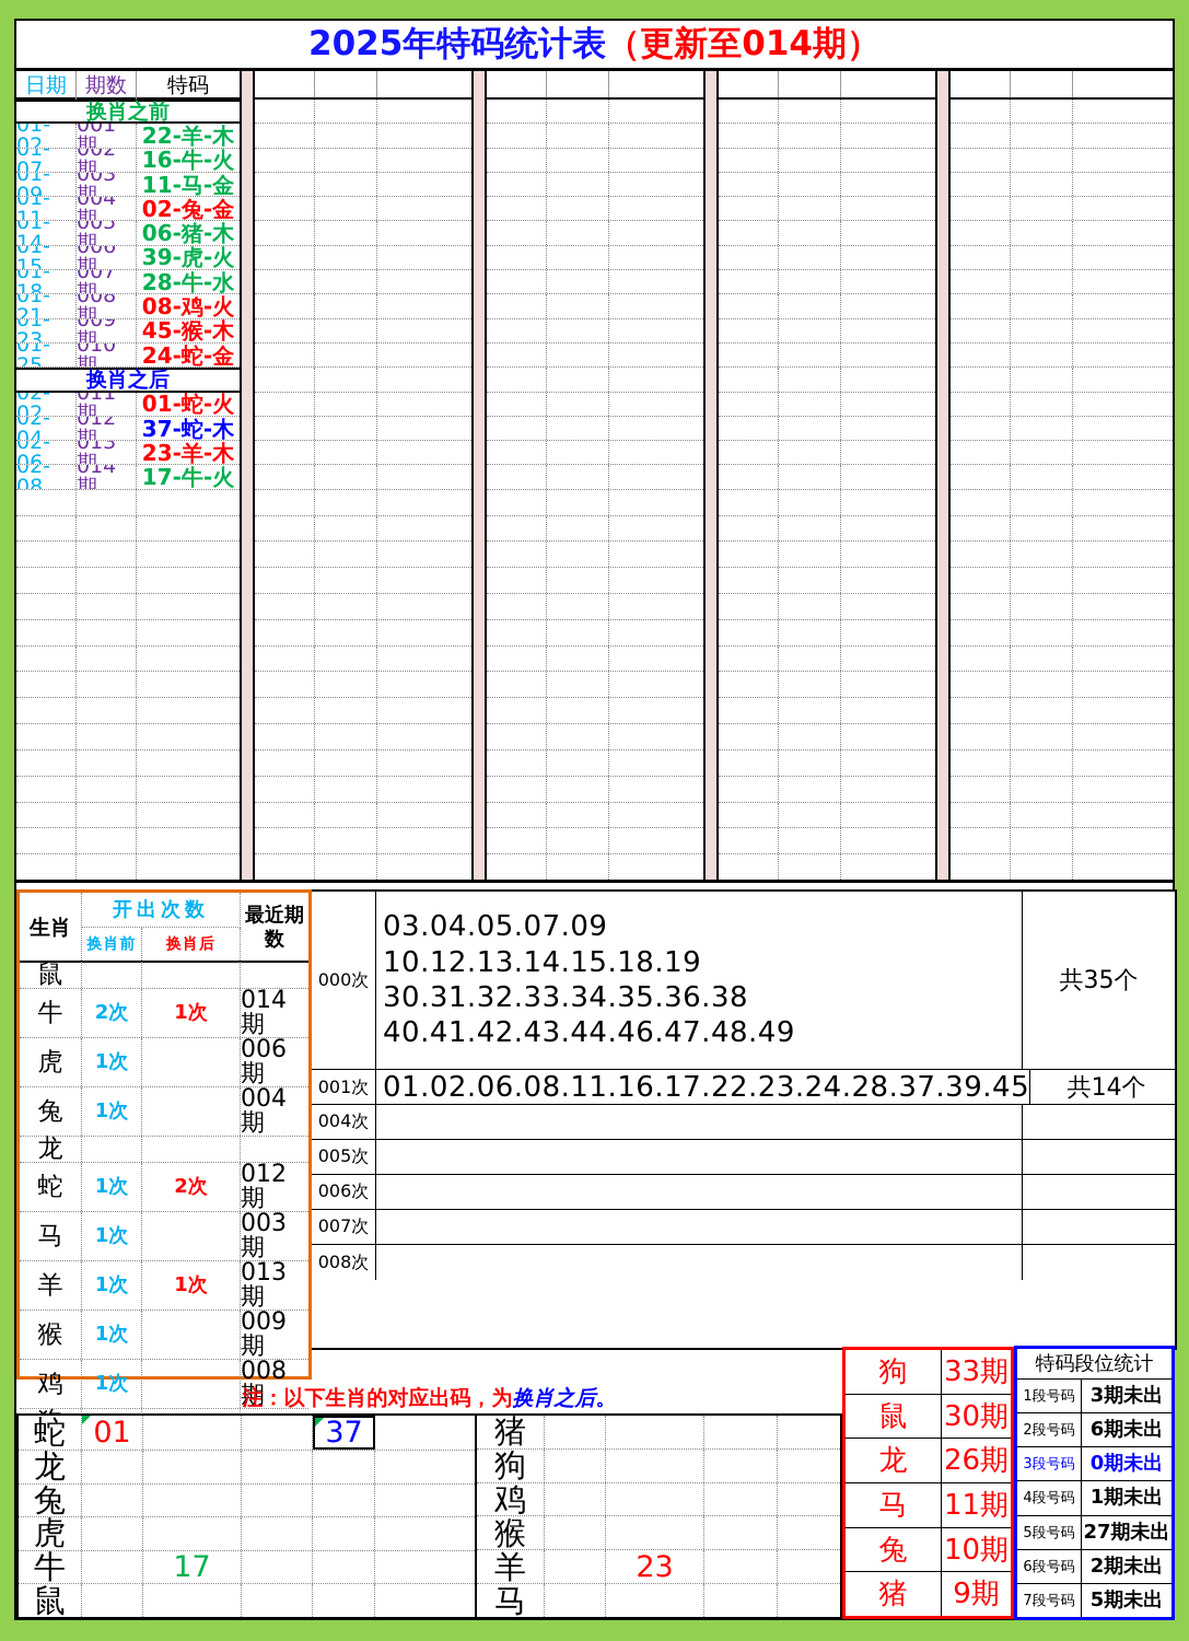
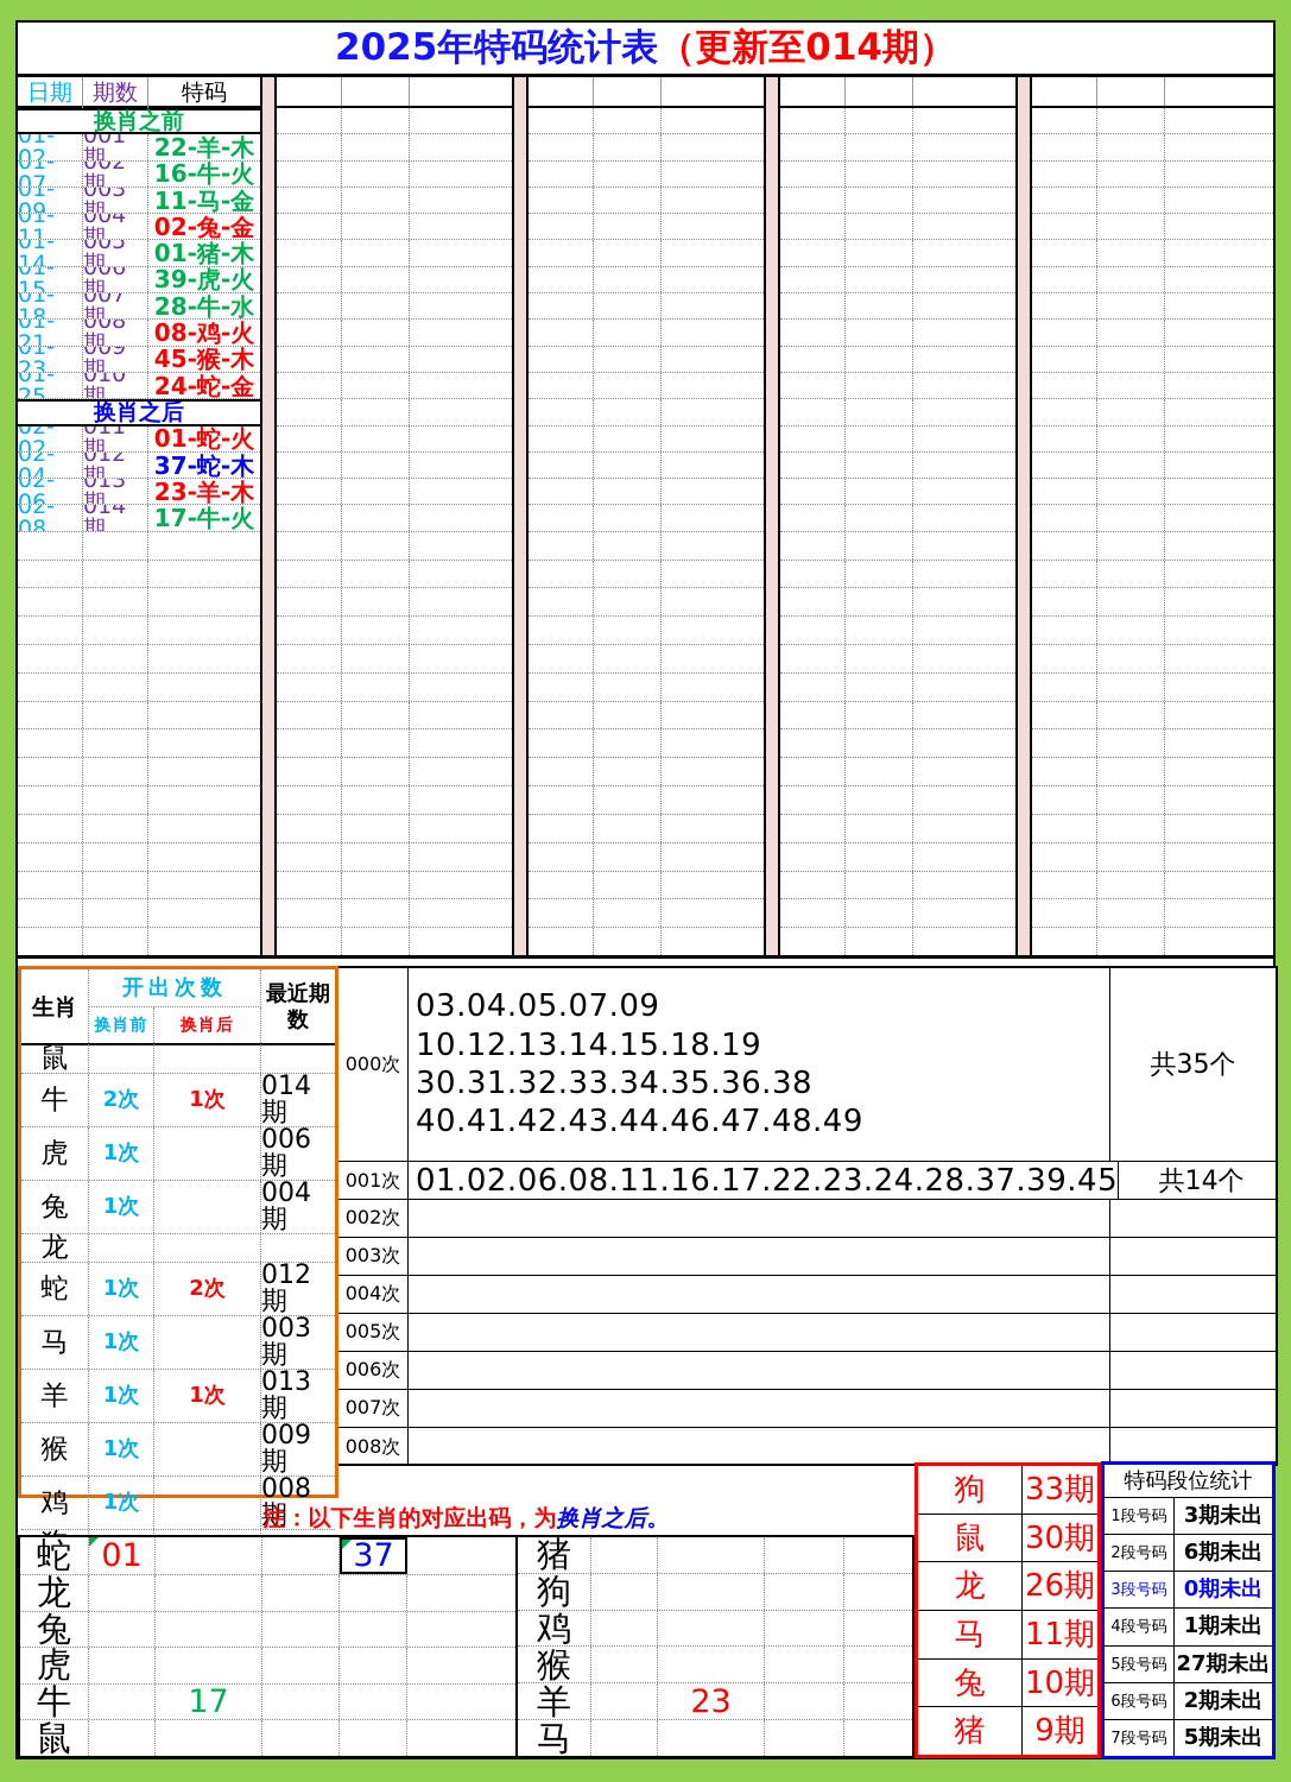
  2025年特码统计表
  （更新至014期）
  日期
  期数
  特码
  换肖之前
  01-02
  001期
  22-羊-木
  01-07
  002期
  16-牛-火
  01-09
  003期
  11-马-金
  01-11
  004期
  02-兔-金
  01-14
  005期
- 06-猪-木
+ 01-猪-木
  01-15
  006期
  39-虎-火
  01-18
  007期
  28-牛-水
  01-21
  008期
  08-鸡-火
  01-23
  009期
  45-猴-木
  01-25
  010期
  24-蛇-金
  换肖之后
  02-02
  011期
  01-蛇-火
  02-04
  012期
  37-蛇-木
  02-06
  013期
  23-羊-木
  02-08
  014期
  17-牛-火
  生肖
  开出次数
  换肖前
  换肖后
  最近期数
  鼠
  牛
  2次
  1次
  014期
  虎
  1次
  006期
  兔
  1次
  004期
  龙
  蛇
  1次
  2次
  012期
  马
  1次
  003期
  羊
  1次
  1次
  013期
  猴
  1次
  009期
  鸡
  1次
  008期
  000次
  03.04.05.07.09
  10.12.13.14.15.18.19
  30.31.32.33.34.35.36.38
  40.41.42.43.44.46.47.48.49
  共35个
  001次
  01.02.06.08.11.16.17.22.23.24.28.37.39.45
  共14个
+ 002次
+ 003次
  004次
  005次
  006次
  007次
  008次
  注：以下生肖的对应出码，为
  换肖之后
  。
  蛇
  01
  37
  龙
  兔
  虎
  牛
  17
  鼠
  猪
  狗
  鸡
  猴
  羊
  23
  马
  狗
  33期
  鼠
  30期
  龙
  26期
  马
  11期
  兔
  10期
  猪
  9期
  特码段位统计
  1段号码
  3期未出
  2段号码
  6期未出
  3段号码
  0期未出
  4段号码
  1期未出
  5段号码
  27期未出
  6段号码
  2期未出
  7段号码
  5期未出
